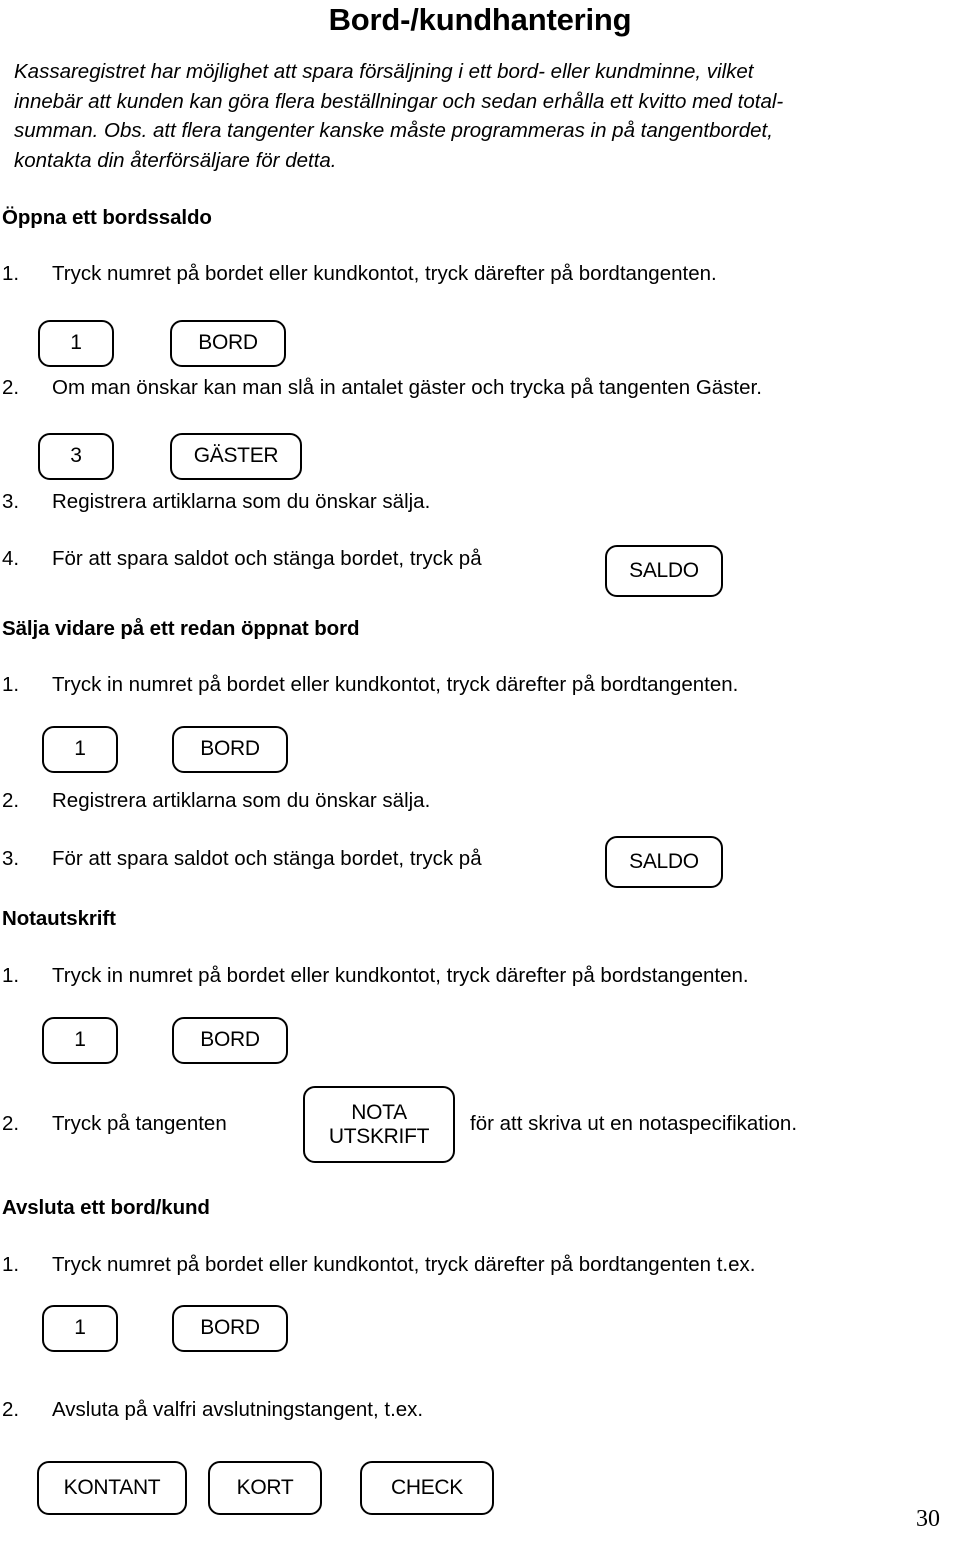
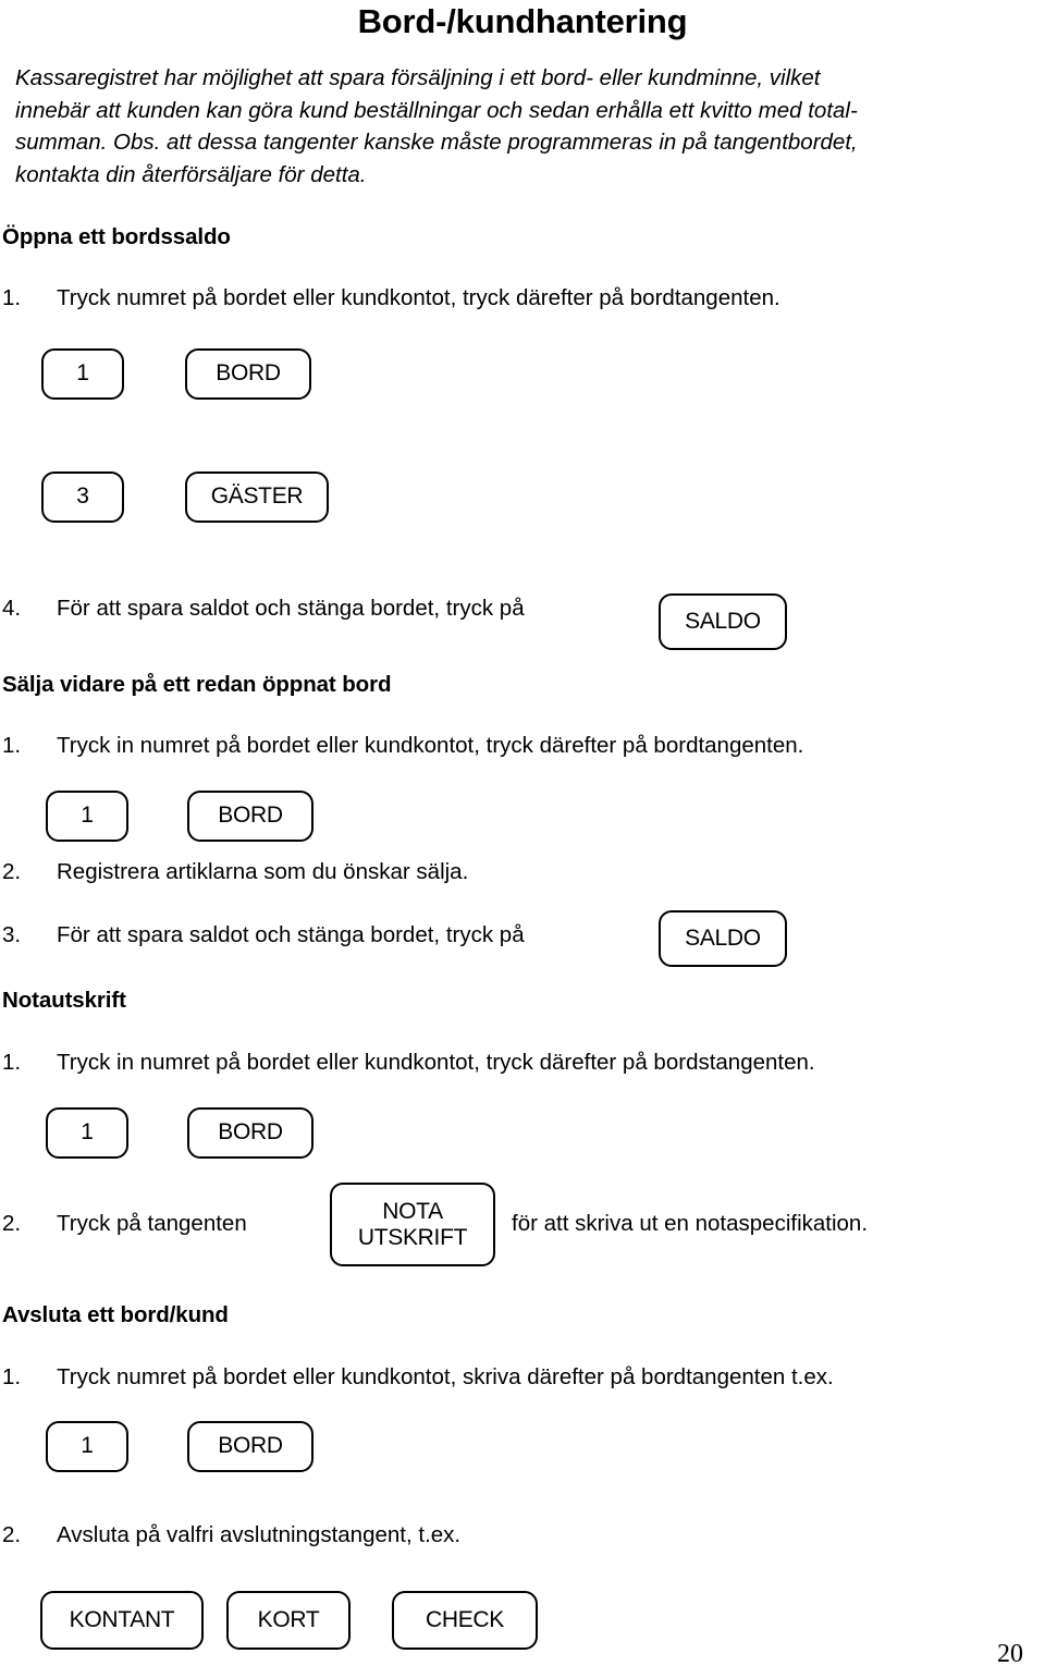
  Bord-/kundhantering
  Kassaregistret har möjlighet att spara försäljning i ett bord- eller kundminne, vilket
- innebär att kunden kan göra flera beställningar och sedan erhålla ett kvitto med total-
+ innebär att kunden kan göra kund beställningar och sedan erhålla ett kvitto med total-
- summan. Obs. att flera tangenter kanske måste programmeras in på tangentbordet,
+ summan. Obs. att dessa tangenter kanske måste programmeras in på tangentbordet,
  kontakta din återförsäljare för detta.
  Öppna ett bordssaldo
  1. Tryck numret på bordet eller kundkontot, tryck därefter på bordtangenten.
  1
  BORD
- 2. Om man önskar kan man slå in antalet gäster och trycka på tangenten Gäster.
  3
  GÄSTER
- 3. Registrera artiklarna som du önskar sälja.
  4. För att spara saldot och stänga bordet, tryck på
  SALDO
  Sälja vidare på ett redan öppnat bord
  1. Tryck in numret på bordet eller kundkontot, tryck därefter på bordtangenten.
  1
  BORD
  2. Registrera artiklarna som du önskar sälja.
  3. För att spara saldot och stänga bordet, tryck på
  SALDO
  Notautskrift
  1. Tryck in numret på bordet eller kundkontot, tryck därefter på bordstangenten.
  1
  BORD
  2. Tryck på tangenten
  NOTA
  UTSKRIFT
  för att skriva ut en notaspecifikation.
  Avsluta ett bord/kund
- 1. Tryck numret på bordet eller kundkontot, tryck därefter på bordtangenten t.ex.
+ 1. Tryck numret på bordet eller kundkontot, skriva därefter på bordtangenten t.ex.
  1
  BORD
  2. Avsluta på valfri avslutningstangent, t.ex.
  KONTANT
  KORT
  CHECK
- 30
+ 20
